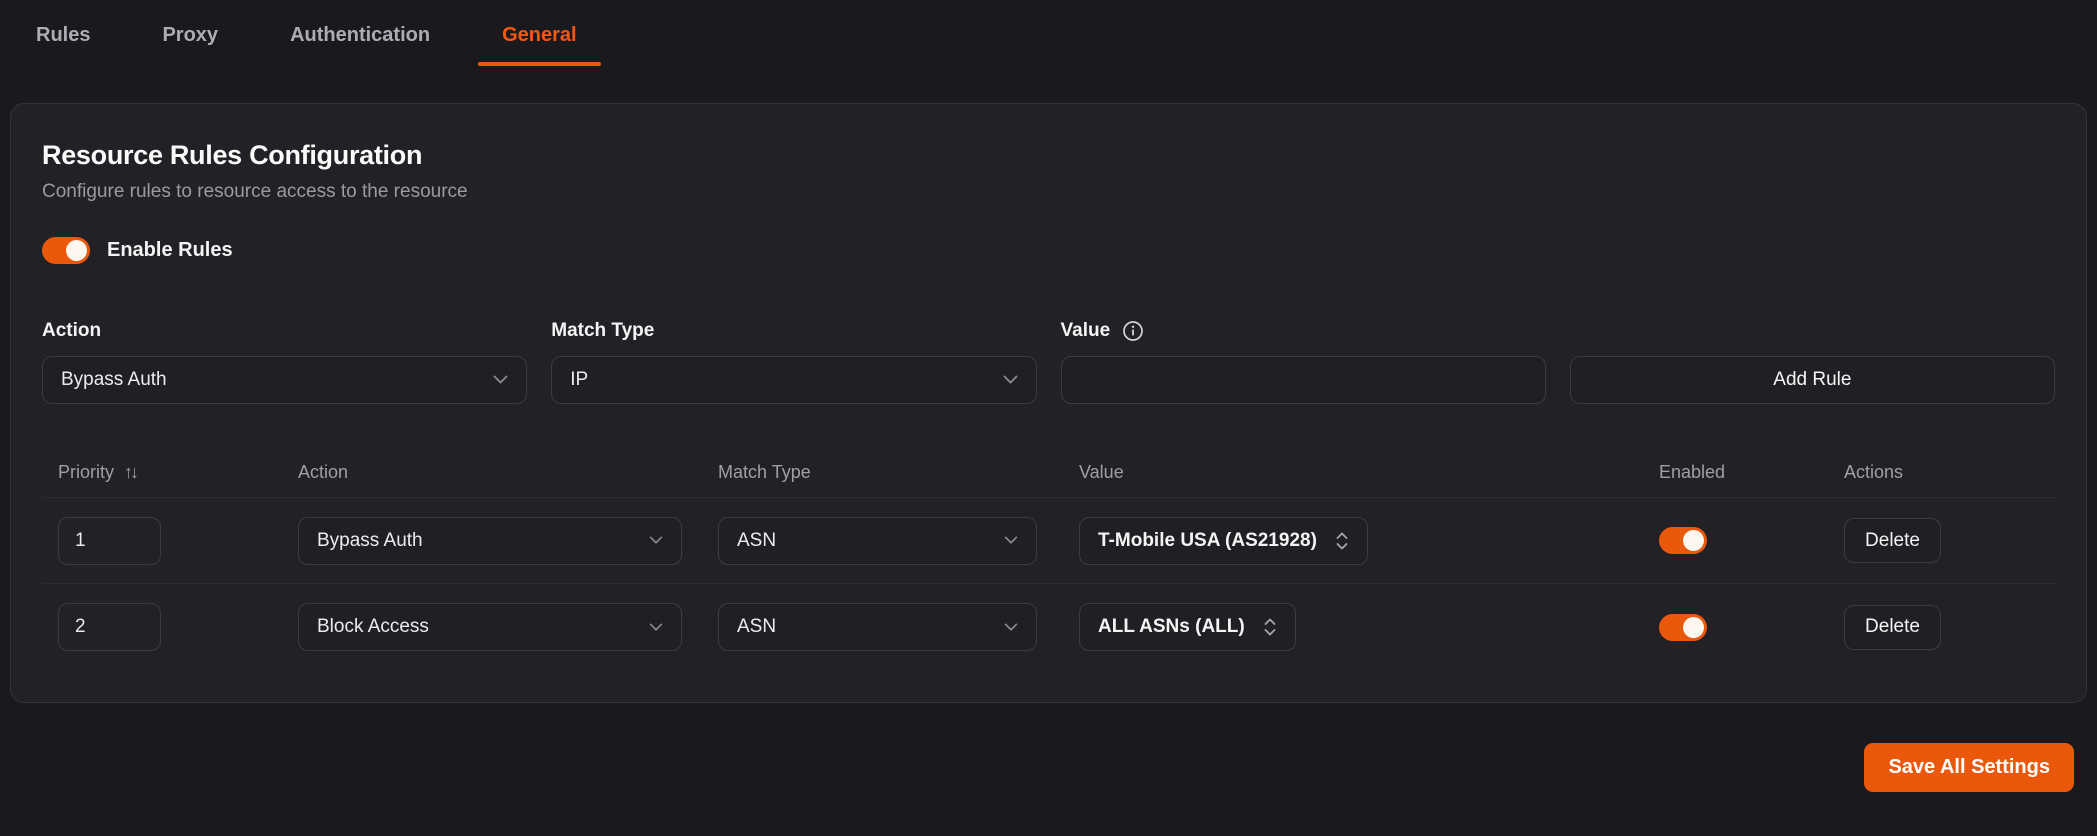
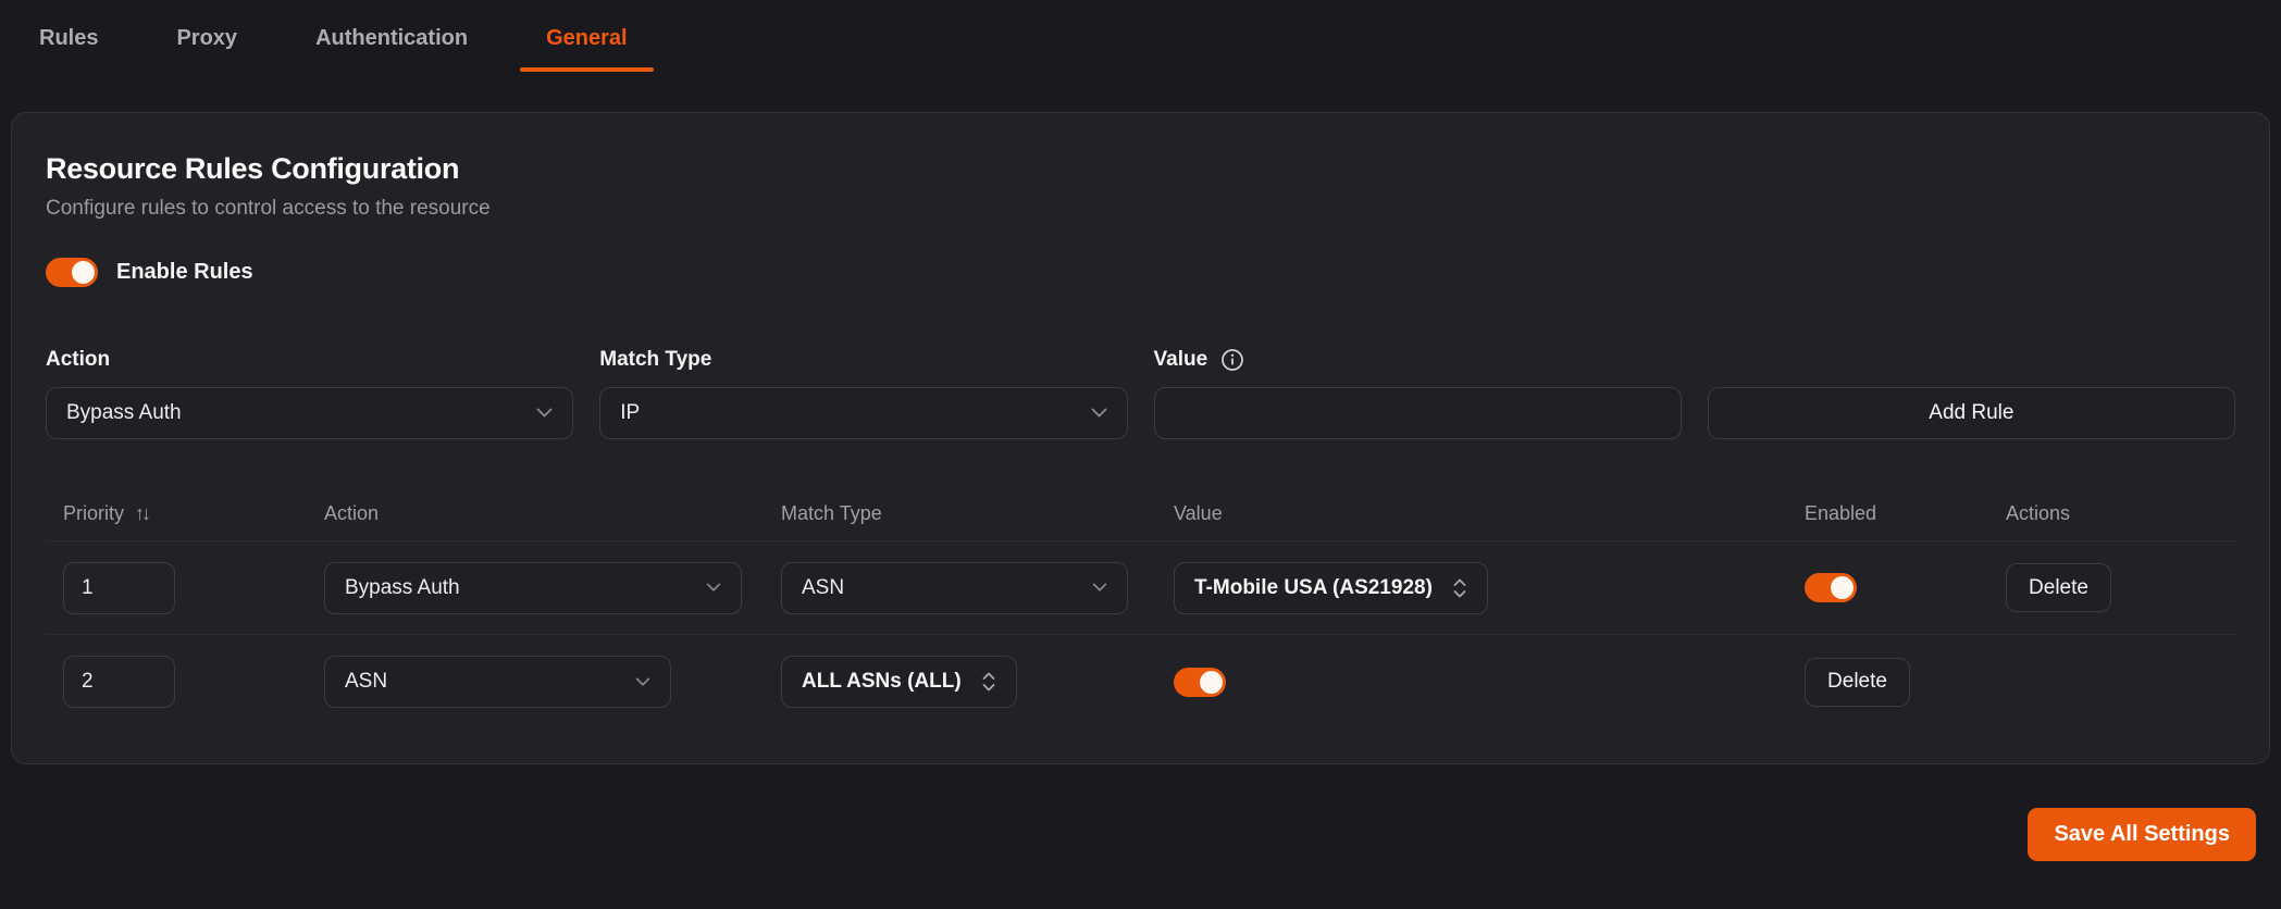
  Rules
  Proxy
  Authentication
  General
  Resource Rules Configuration
- Configure rules to resource access to the resource
+ Configure rules to control access to the resource
  Enable Rules
  Action
  Bypass Auth
  Match Type
  IP
  Value
  Add Rule
  Priority
  ↑↓
  Action
  Match Type
  Value
  Enabled
  Actions
  1
  Bypass Auth
  ASN
  T-Mobile USA (AS21928)
  Delete
  2
- Block Access
  ASN
  ALL ASNs (ALL)
  Delete
  Save All Settings
